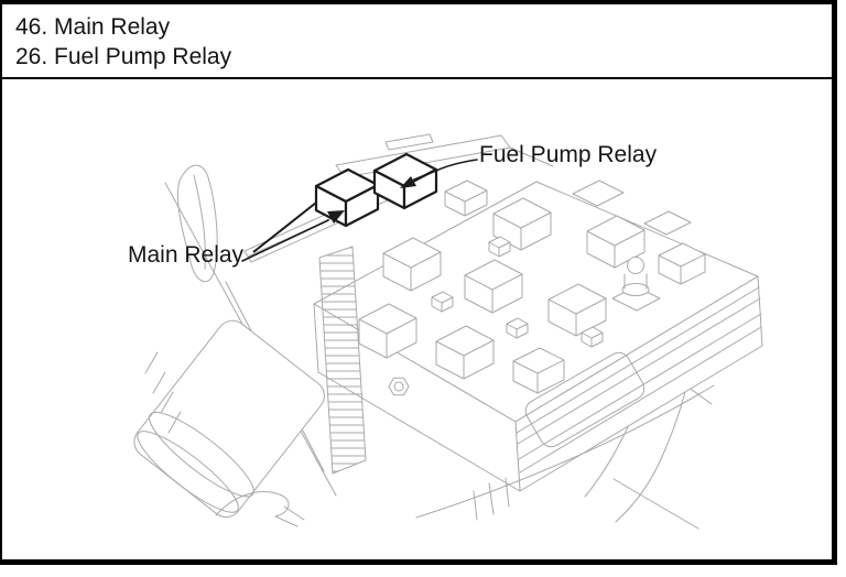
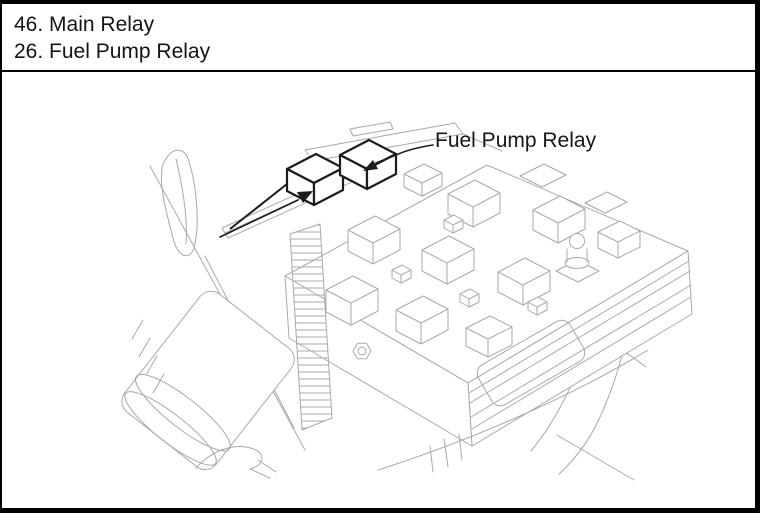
  46. Main Relay
  26. Fuel Pump Relay
  Fuel Pump Relay
- Main Relay
